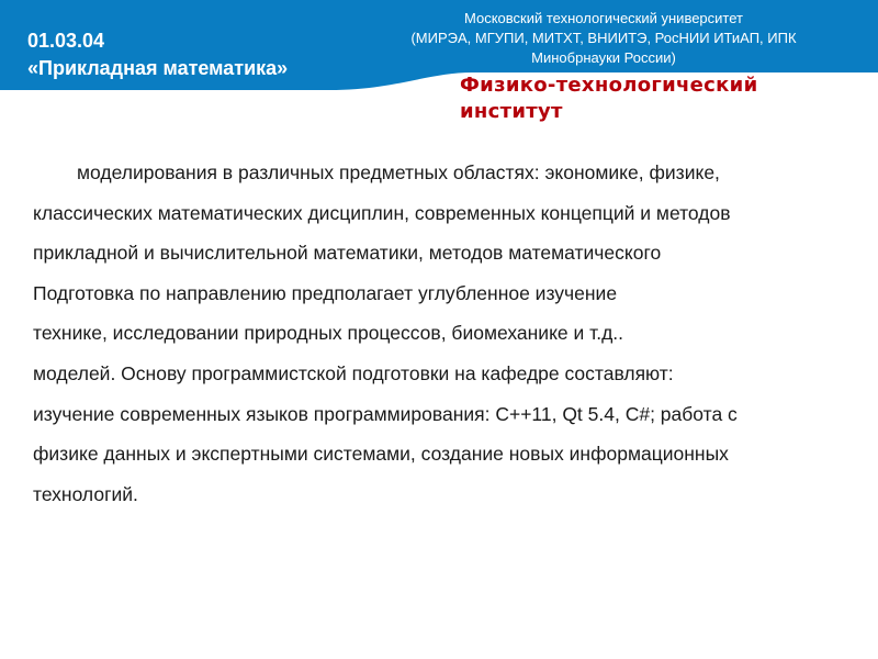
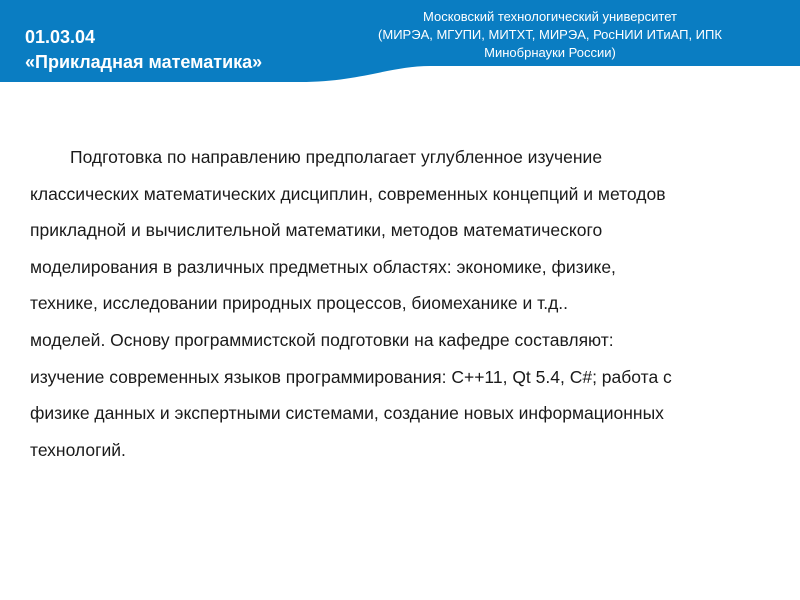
  01.03.04
  «Прикладная математика»
  Московский технологический университет
- (МИРЭА, МГУПИ, МИТХТ, ВНИИТЭ, РосНИИ ИТиАП, ИПК
+ (МИРЭА, МГУПИ, МИТХТ, МИРЭА, РосНИИ ИТиАП, ИПК
  Минобрнауки России)
- Физико-технологический
- институт
- моделирования в различных предметных областях: экономике, физике,
+ Подготовка по направлению предполагает углубленное изучение
  классических математических дисциплин, современных концепций и методов
  прикладной и вычислительной математики, методов математического
- Подготовка по направлению предполагает углубленное изучение
+ моделирования в различных предметных областях: экономике, физике,
  технике, исследовании природных процессов, биомеханике и т.д..
  моделей. Основу программистской подготовки на кафедре составляют:
  изучение современных языков программирования: С++11, Qt 5.4, C#; работа с
  физике данных и экспертными системами, создание новых информационных
  технологий.
